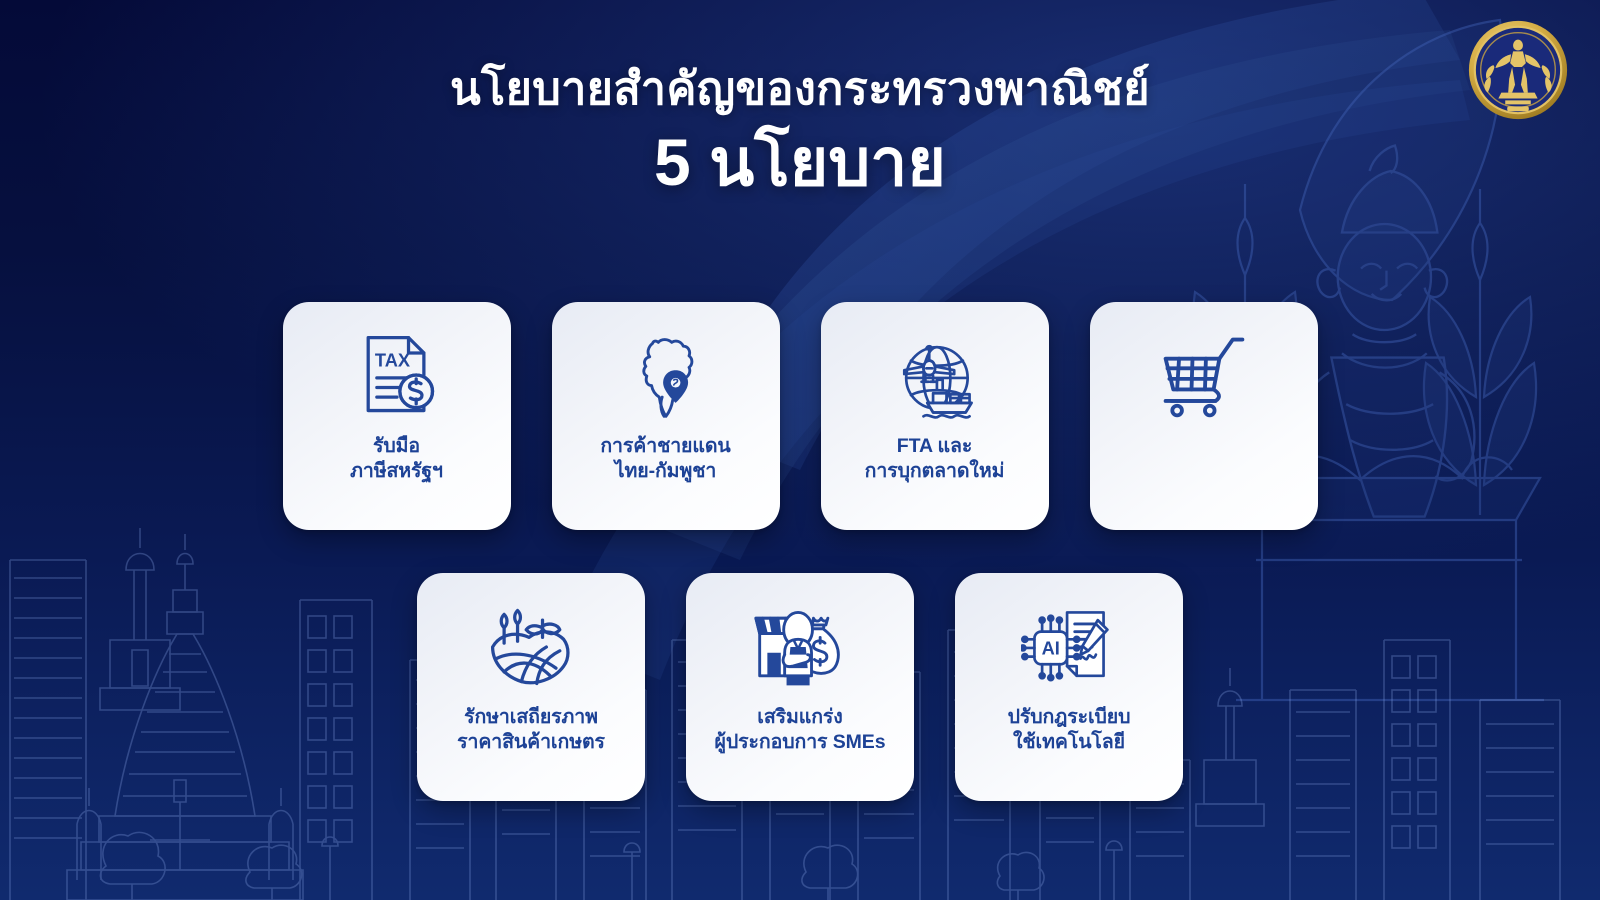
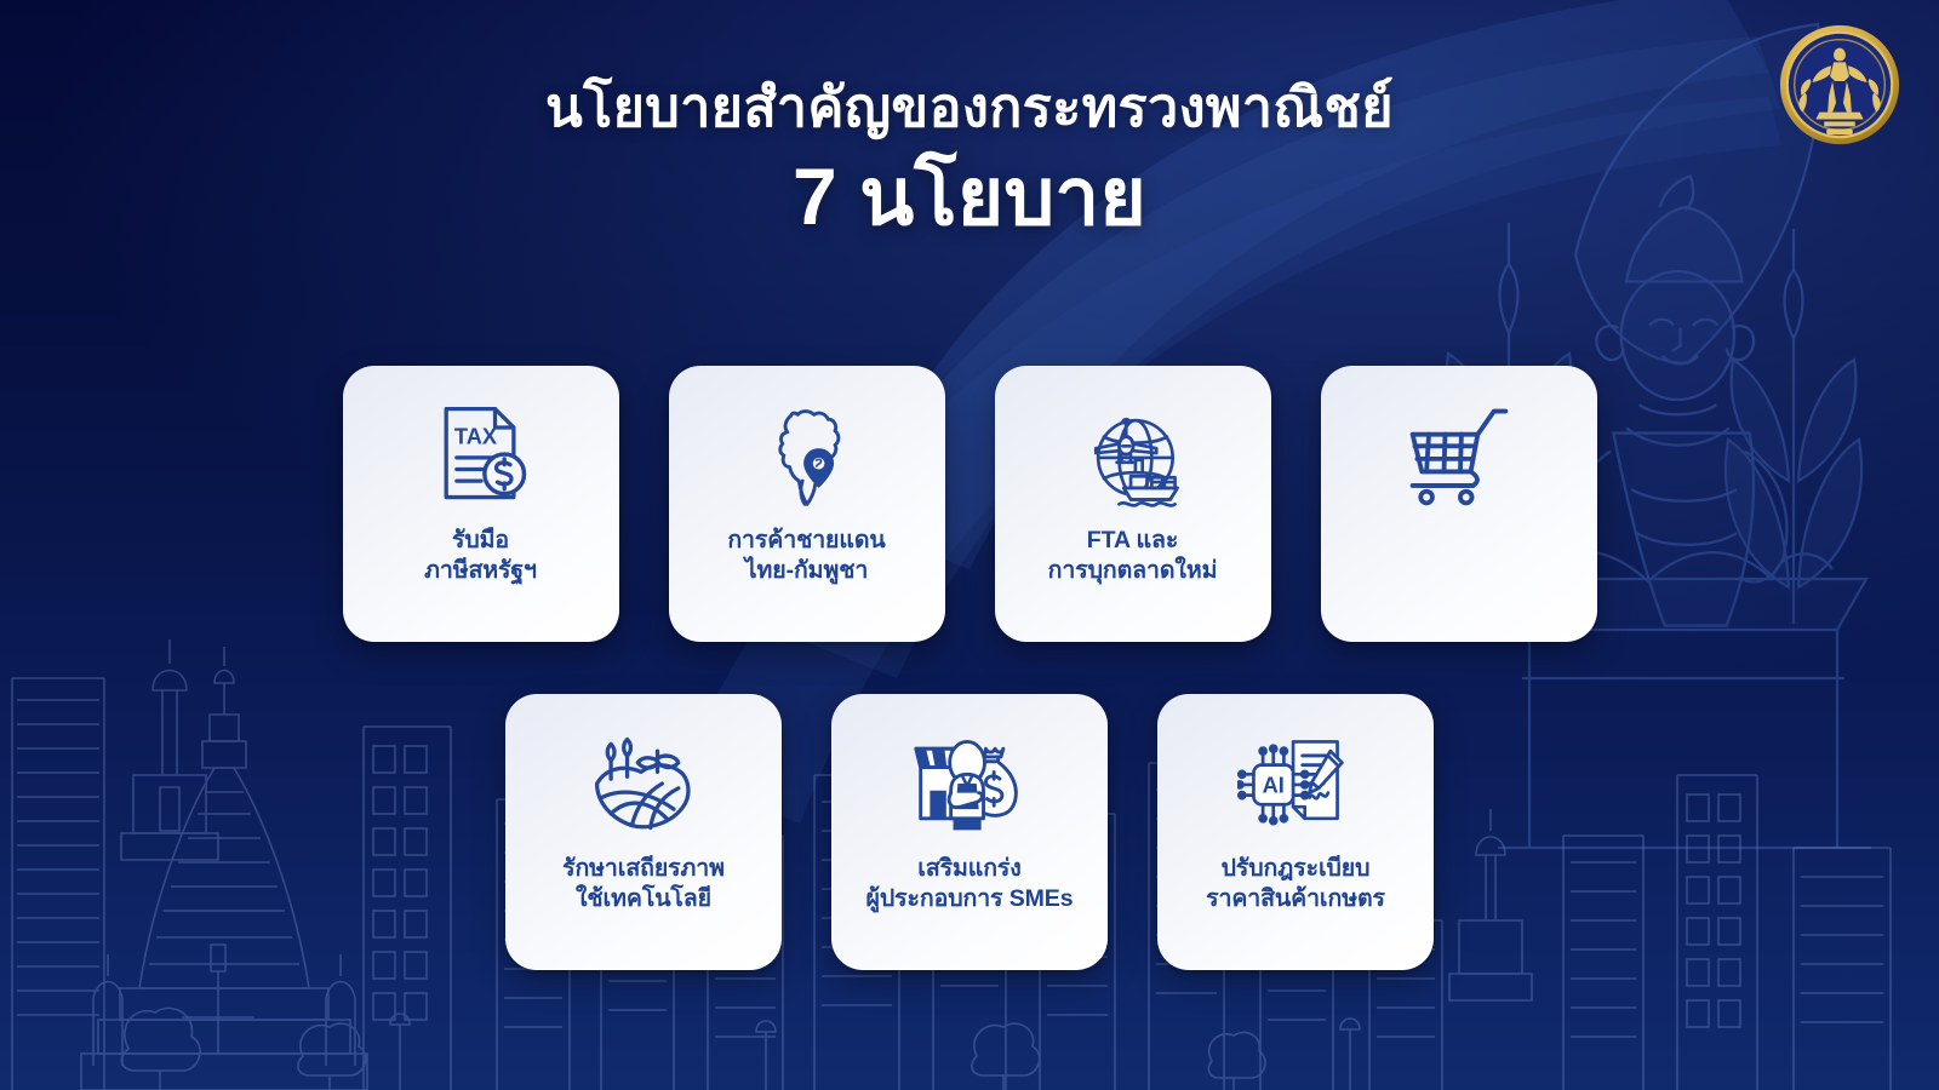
  นโยบายสำคัญของกระทรวงพาณิชย์
- 5 นโยบาย
+ 7 นโยบาย
  TAX
  รับมือ
  ภาษีสหรัฐฯ
  การค้าชายแดน
  ไทย-กัมพูชา
  FTA และ
  การบุกตลาดใหม่
  รักษาเสถียรภาพ
- ราคาสินค้าเกษตร
+ ใช้เทคโนโลยี
  เสริมแกร่ง
  ผู้ประกอบการ SMEs
  AI
  ปรับกฎระเบียบ
- ใช้เทคโนโลยี
+ ราคาสินค้าเกษตร
